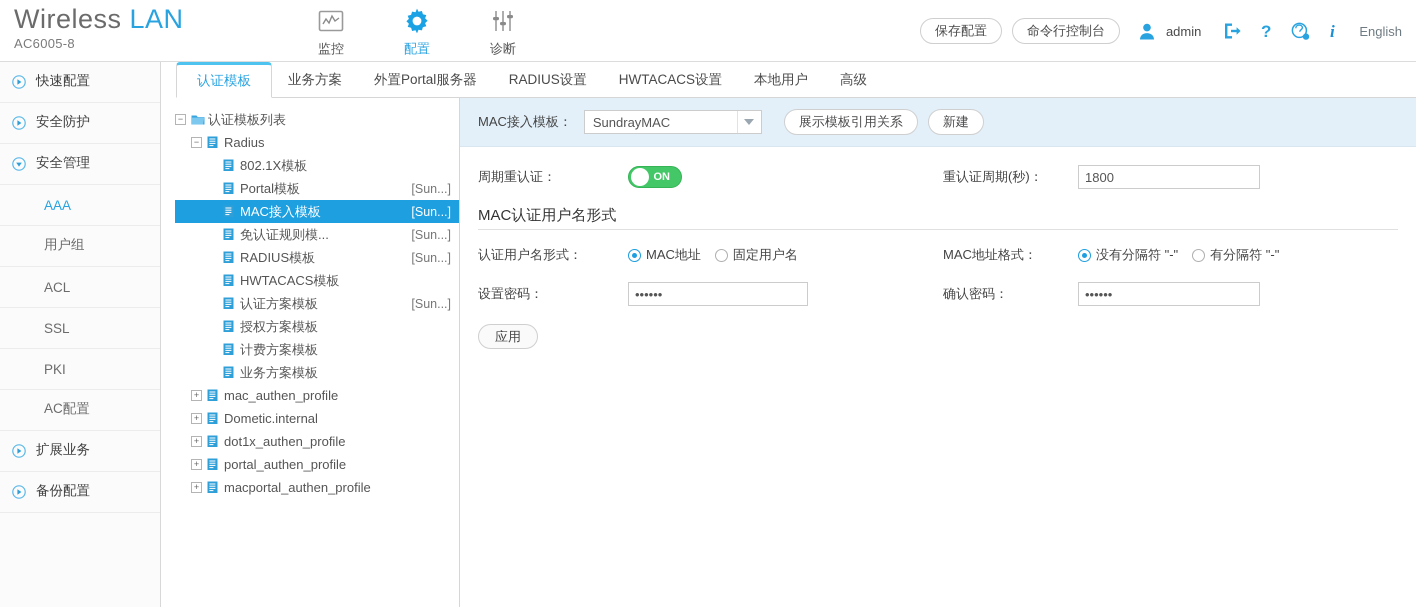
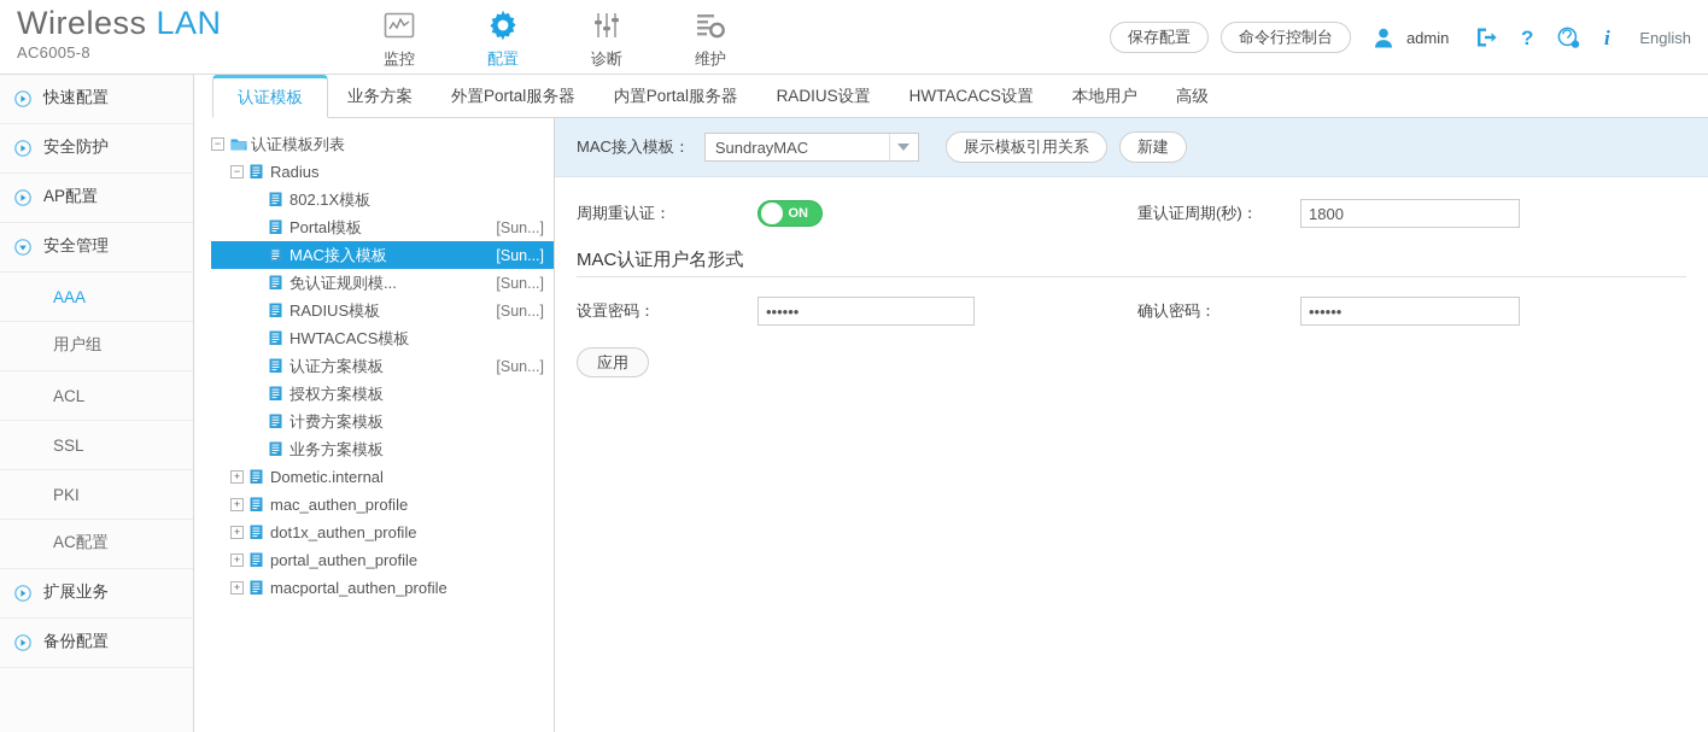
  Wireless LAN
  AC6005-8
  监控
  配置
  诊断
+ 维护
  保存配置
  命令行控制台
  admin
  ?
  i
  English
  快速配置
  安全防护
+ AP配置
  安全管理
  AAA
  用户组
  ACL
  SSL
  PKI
  AC配置
  扩展业务
  备份配置
  认证模板
  业务方案
  外置Portal服务器
+ 内置Portal服务器
  RADIUS设置
  HWTACACS设置
  本地用户
  高级
  −
  认证模板列表
  −
  Radius
  802.1X模板
  Portal模板
  [Sun...]
  MAC接入模板
  [Sun...]
  免认证规则模...
  [Sun...]
  RADIUS模板
  [Sun...]
  HWTACACS模板
  认证方案模板
  [Sun...]
  授权方案模板
  计费方案模板
  业务方案模板
  +
- mac_authen_profile
+ Dometic.internal
  +
- Dometic.internal
+ mac_authen_profile
  +
  dot1x_authen_profile
  +
  portal_authen_profile
  +
  macportal_authen_profile
  MAC接入模板：
  SundrayMAC
  展示模板引用关系
  新建
  周期重认证：
  ON
  重认证周期(秒)：
  1800
  MAC认证用户名形式
- 认证用户名形式：
- MAC地址
- 固定用户名
- MAC地址格式：
- 没有分隔符 "-"
- 有分隔符 "-"
  设置密码：
  ••••••
  确认密码：
  ••••••
  应用
